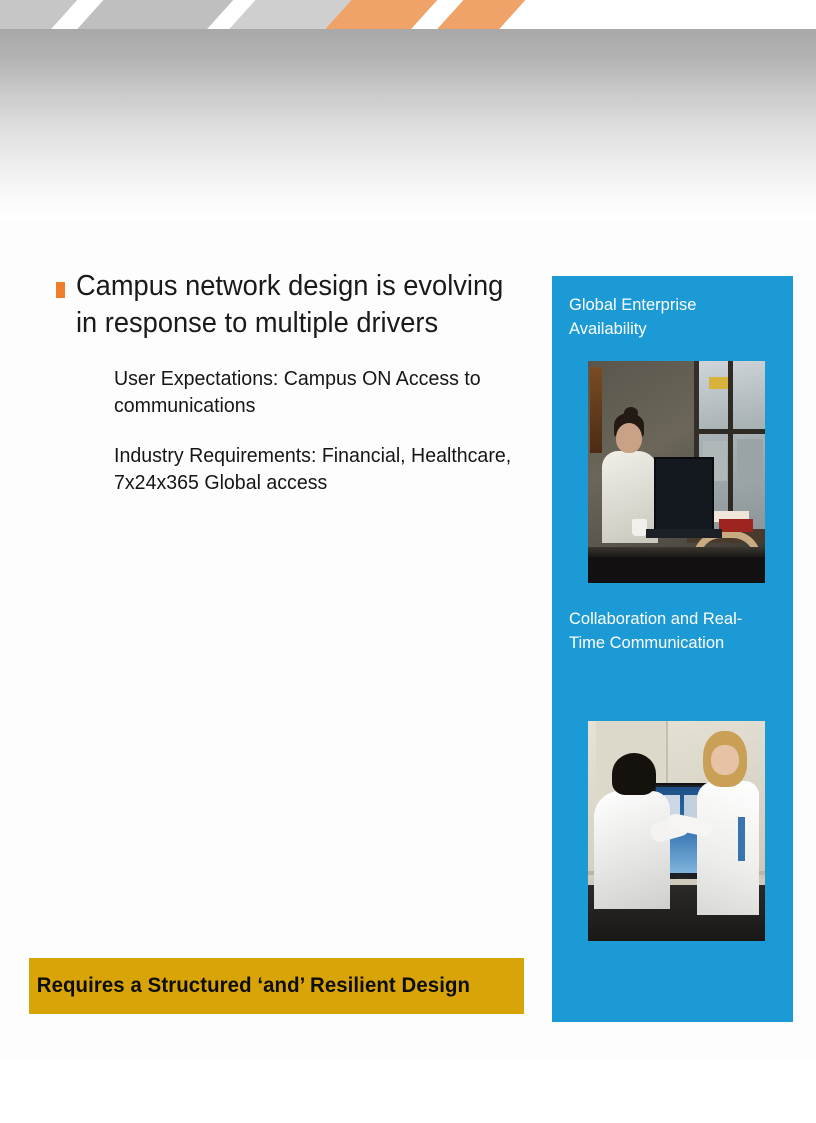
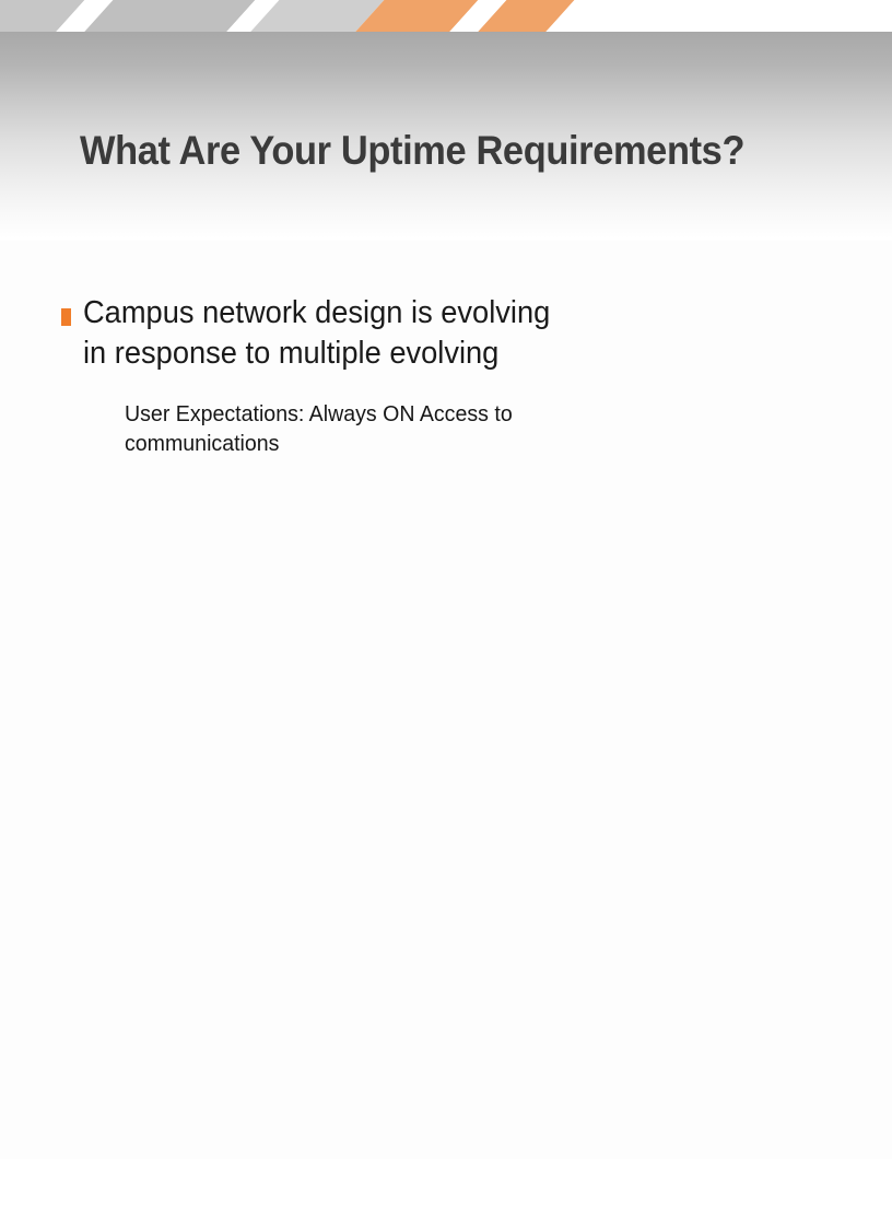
+ What Are Your Uptime Requirements?
- Campus network design is evolving in response to multiple drivers
+ Campus network design is evolving in response to multiple evolving
- User Expectations: Campus ON Access to communications
+ User Expectations: Always ON Access to communications
- Industry Requirements: Financial, Healthcare, 7x24x365 Global access
- Requires a Structured ‘and’ Resilient Design
- Global Enterprise Availability
- Collaboration and Real-Time Communication
